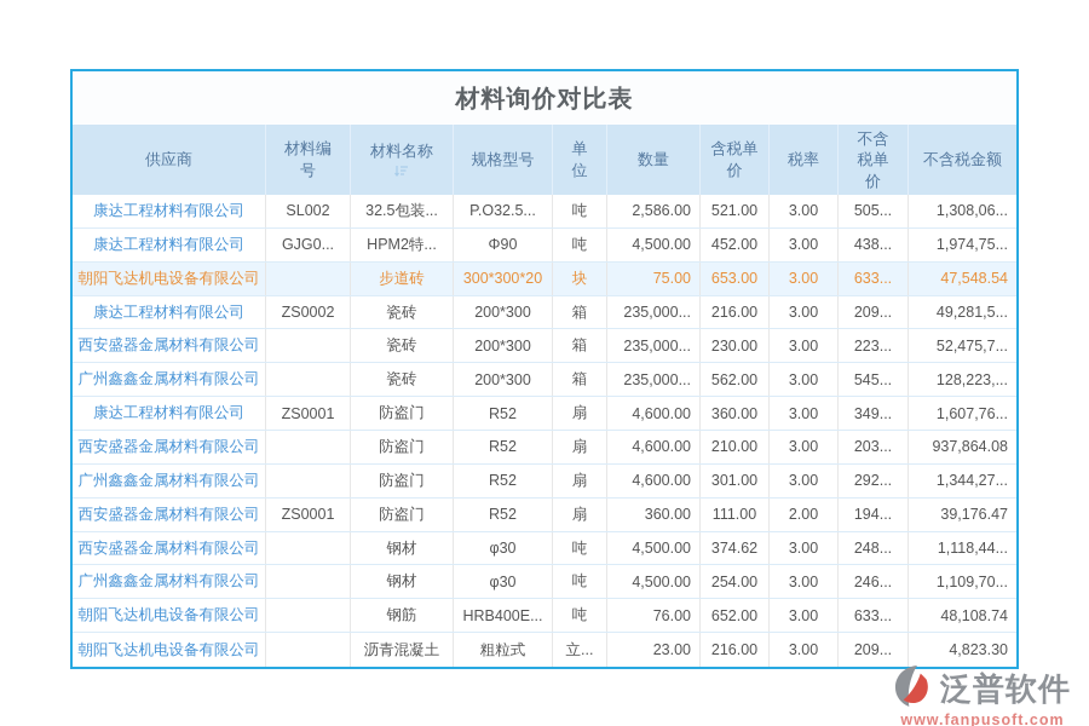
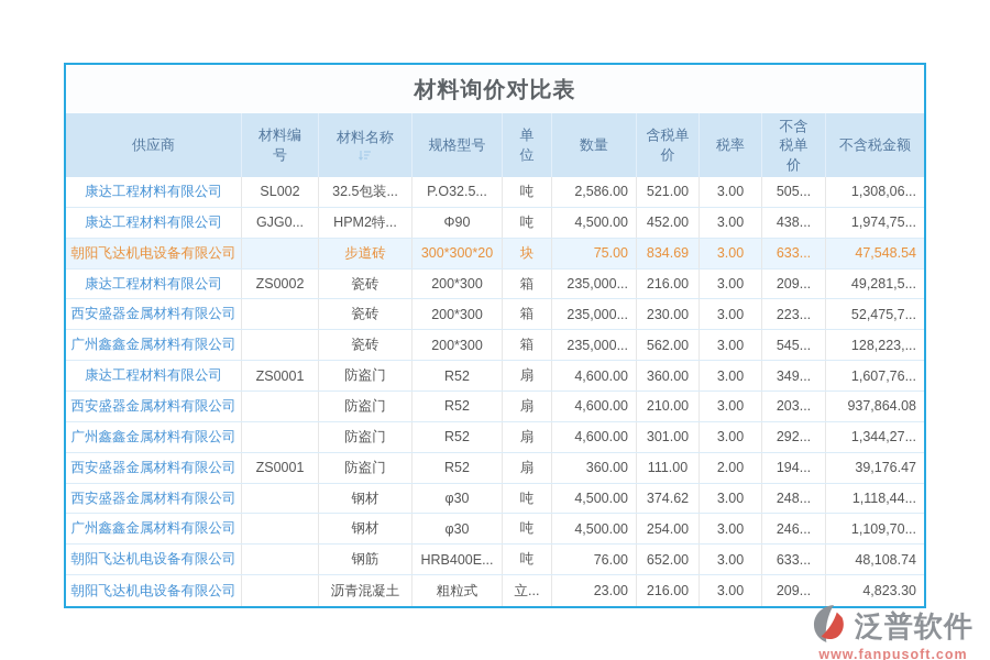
  材料询价对比表
  供应商
  材料编号
  材料名称
  规格型号
  单位
  数量
  含税单价
  税率
  不含税单价
  不含税金额
  康达工程材料有限公司
  SL002
  32.5包装...
  P.O32.5...
  吨
  2,586.00
  521.00
  3.00
  505...
  1,308,06...
  康达工程材料有限公司
  GJG0...
  HPM2特...
  Φ90
  吨
  4,500.00
  452.00
  3.00
  438...
  1,974,75...
  朝阳飞达机电设备有限公司
  步道砖
  300*300*20
  块
  75.00
- 653.00
+ 834.69
  3.00
  633...
  47,548.54
  康达工程材料有限公司
  ZS0002
  瓷砖
  200*300
  箱
  235,000...
  216.00
  3.00
  209...
  49,281,5...
  西安盛器金属材料有限公司
  瓷砖
  200*300
  箱
  235,000...
  230.00
  3.00
  223...
  52,475,7...
  广州鑫鑫金属材料有限公司
  瓷砖
  200*300
  箱
  235,000...
  562.00
  3.00
  545...
  128,223,...
  康达工程材料有限公司
  ZS0001
  防盗门
  R52
  扇
  4,600.00
  360.00
  3.00
  349...
  1,607,76...
  西安盛器金属材料有限公司
  防盗门
  R52
  扇
  4,600.00
  210.00
  3.00
  203...
  937,864.08
  广州鑫鑫金属材料有限公司
  防盗门
  R52
  扇
  4,600.00
  301.00
  3.00
  292...
  1,344,27...
  西安盛器金属材料有限公司
  ZS0001
  防盗门
  R52
  扇
  360.00
  111.00
  2.00
  194...
  39,176.47
  西安盛器金属材料有限公司
  钢材
  φ30
  吨
  4,500.00
  374.62
  3.00
  248...
  1,118,44...
  广州鑫鑫金属材料有限公司
  钢材
  φ30
  吨
  4,500.00
  254.00
  3.00
  246...
  1,109,70...
  朝阳飞达机电设备有限公司
  钢筋
  HRB400E...
  吨
  76.00
  652.00
  3.00
  633...
  48,108.74
  朝阳飞达机电设备有限公司
  沥青混凝土
  粗粒式
  立...
  23.00
  216.00
  3.00
  209...
  4,823.30
  泛普软件
  www.fanpusoft.com
